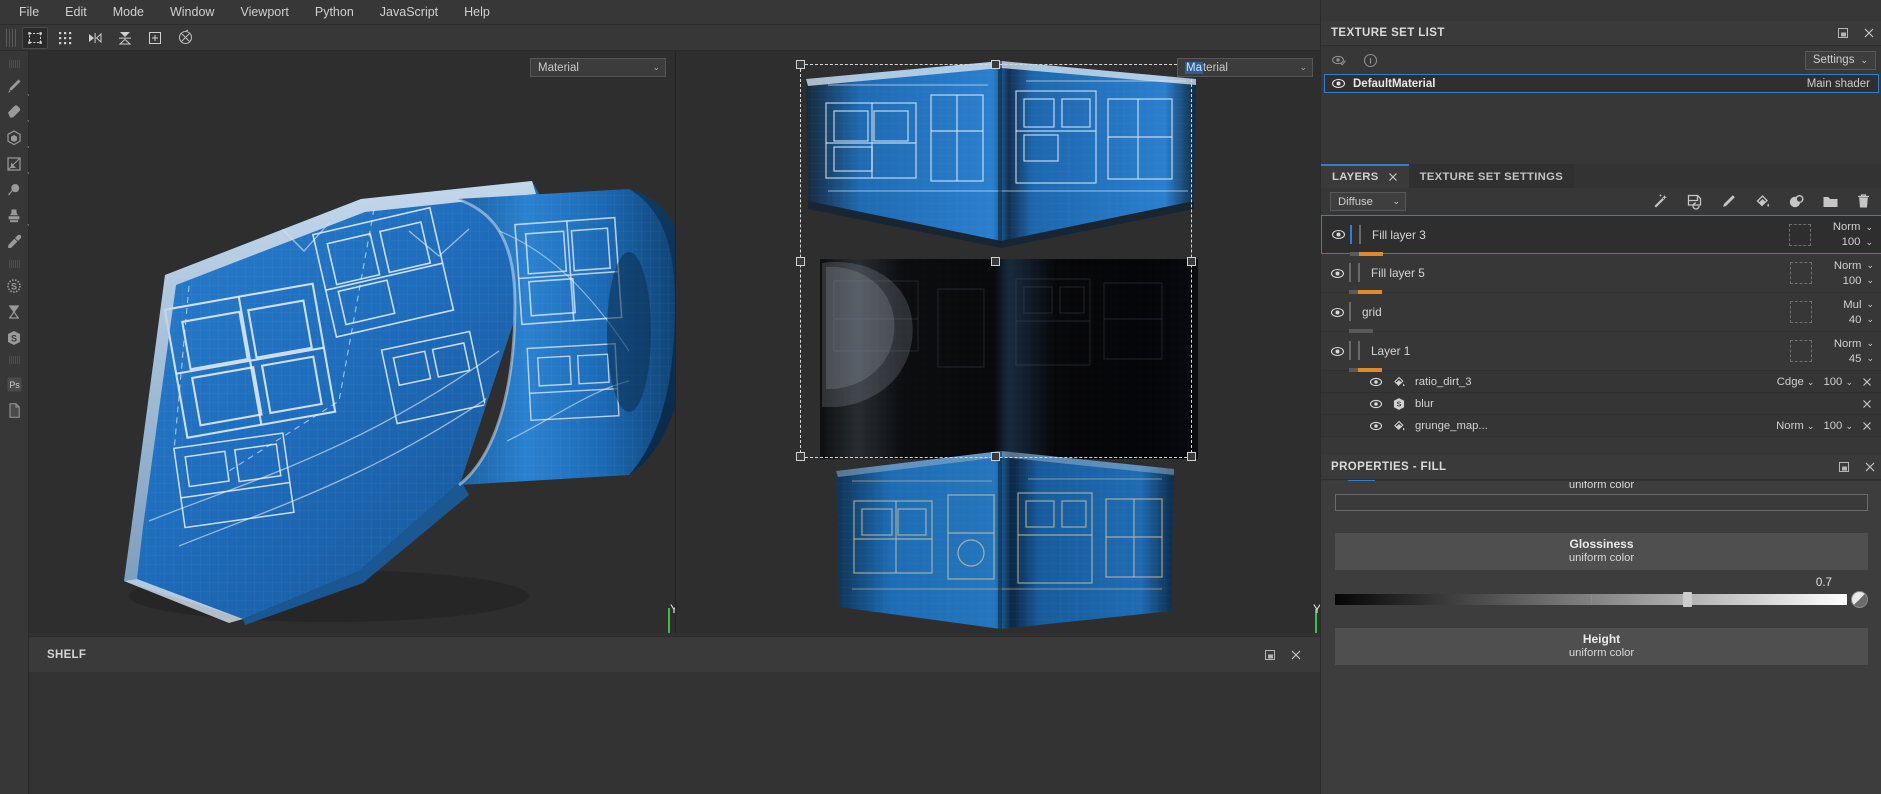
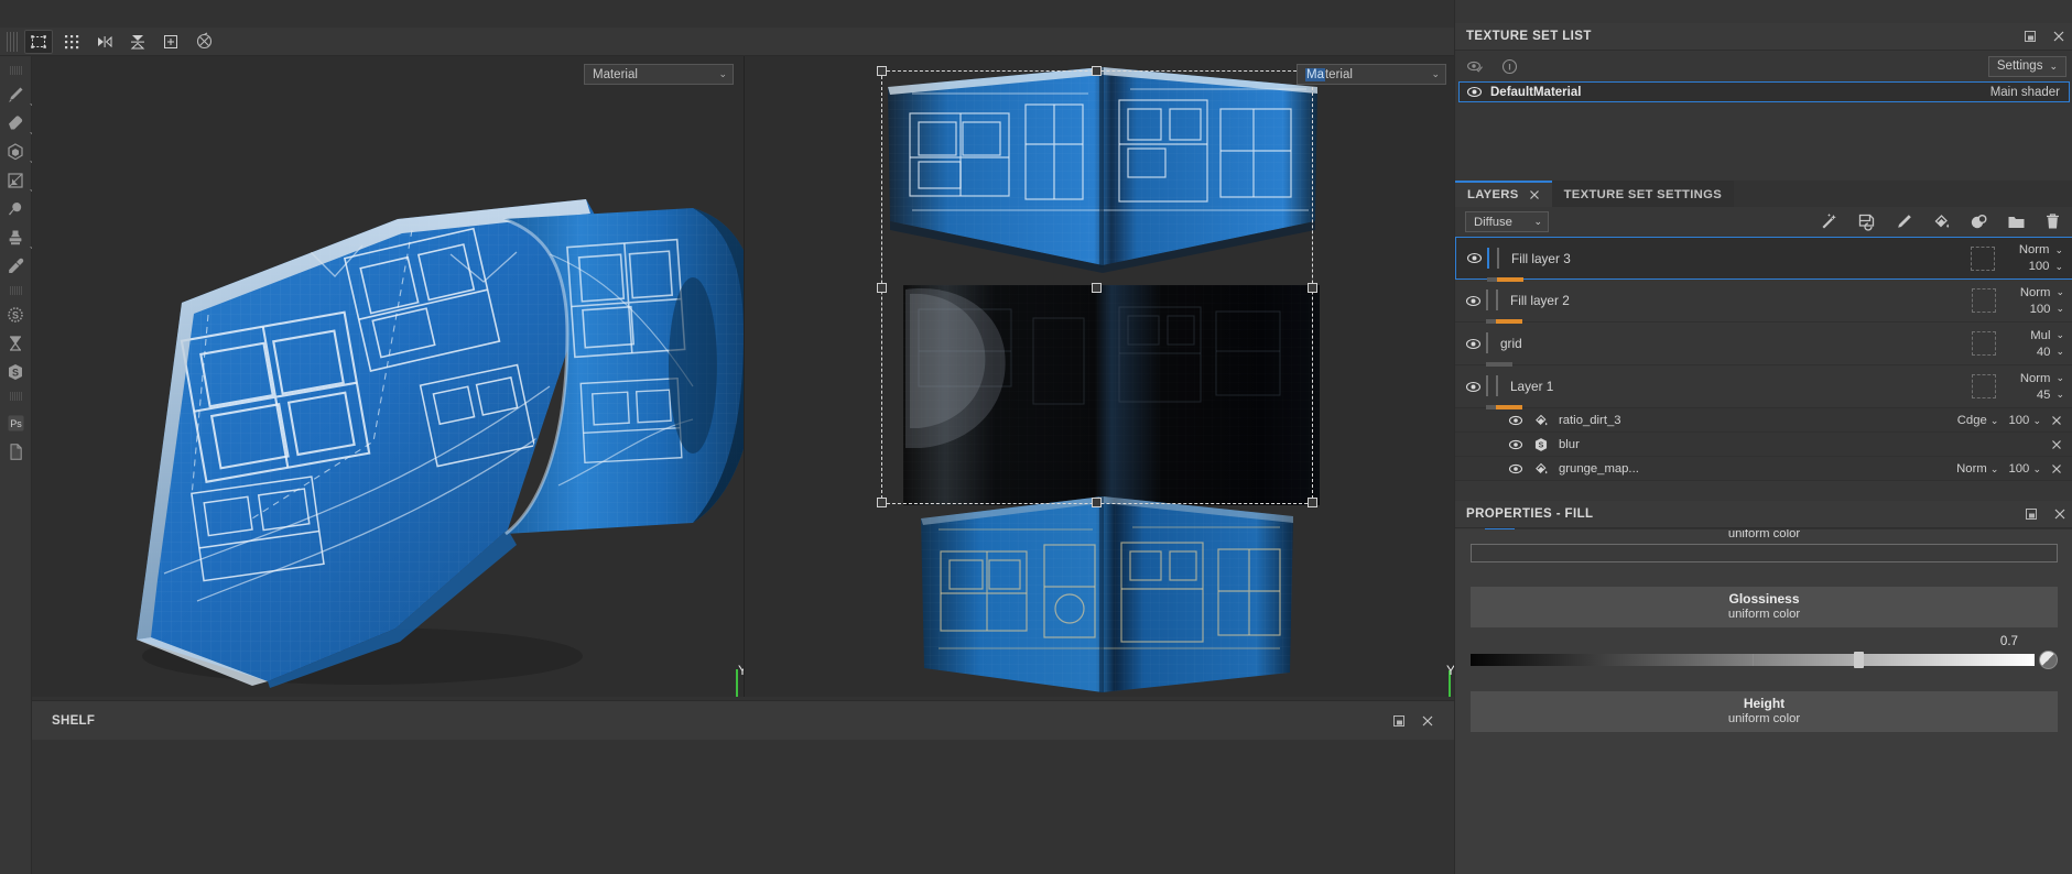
- File
- Edit
- Mode
- Window
- Viewport
- Python
- JavaScript
- Help
  S
  S
  Ps
  Y
  Material
  ⌄
  Y
  Material
  ⌄
  SHELF
  TEXTURE SET LIST
  Settings
  ⌄
  DefaultMaterial
  Main shader
  LAYERS
  TEXTURE SET SETTINGS
  Diffuse
  ⌄
  Fill layer 3
  Norm
  ⌄
  100
  ⌄
- Fill layer 5
+ Fill layer 2
  Norm
  ⌄
  100
  ⌄
  grid
  Mul
  ⌄
  40
  ⌄
  Layer 1
  Norm
  ⌄
  45
  ⌄
  ratio_dirt_3
  Cdge ⌄
  100 ⌄
  blur
  grunge_map...
  Norm ⌄
  100 ⌄
  PROPERTIES - FILL
  uniform color
  Glossiness
  uniform color
  0.7
  Height
  uniform color
